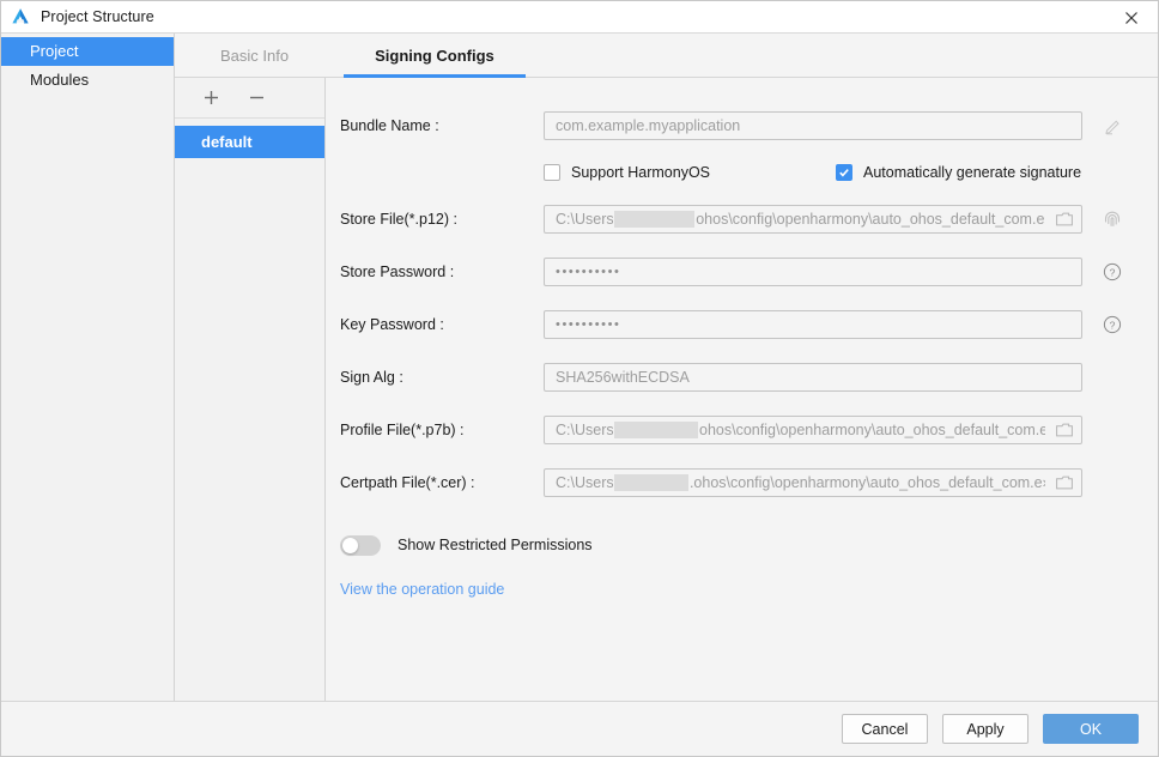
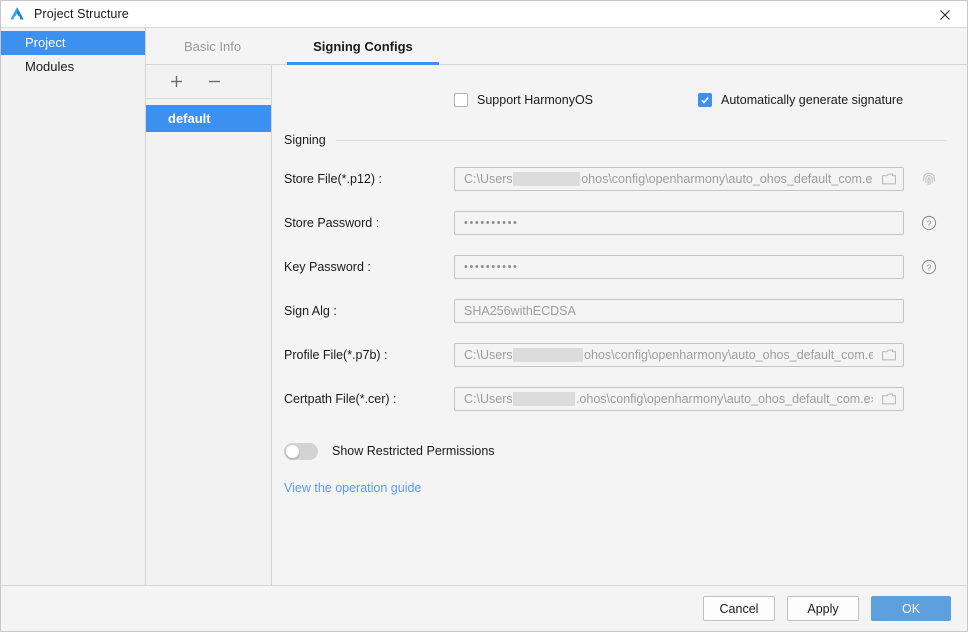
  Project Structure
  Project
  Modules
  Basic Info
  Signing Configs
  default
- Bundle Name :
- com.example.myapplication
  Support HarmonyOS
  Automatically generate signature
+ Signing
  Store File(*.p12) :
  C:\Users
  ohos\config\openharmony\auto_ohos_default_com.e
  Store Password :
  ••••••••••
  ?
  Key Password :
  ••••••••••
  ?
  Sign Alg :
  SHA256withECDSA
  Profile File(*.p7b) :
  C:\Users
  ohos\config\openharmony\auto_ohos_default_com.e
  Certpath File(*.cer) :
  C:\Users
  .ohos\config\openharmony\auto_ohos_default_com.e›
  Show Restricted Permissions
  View the operation guide
  Cancel
  Apply
  OK
